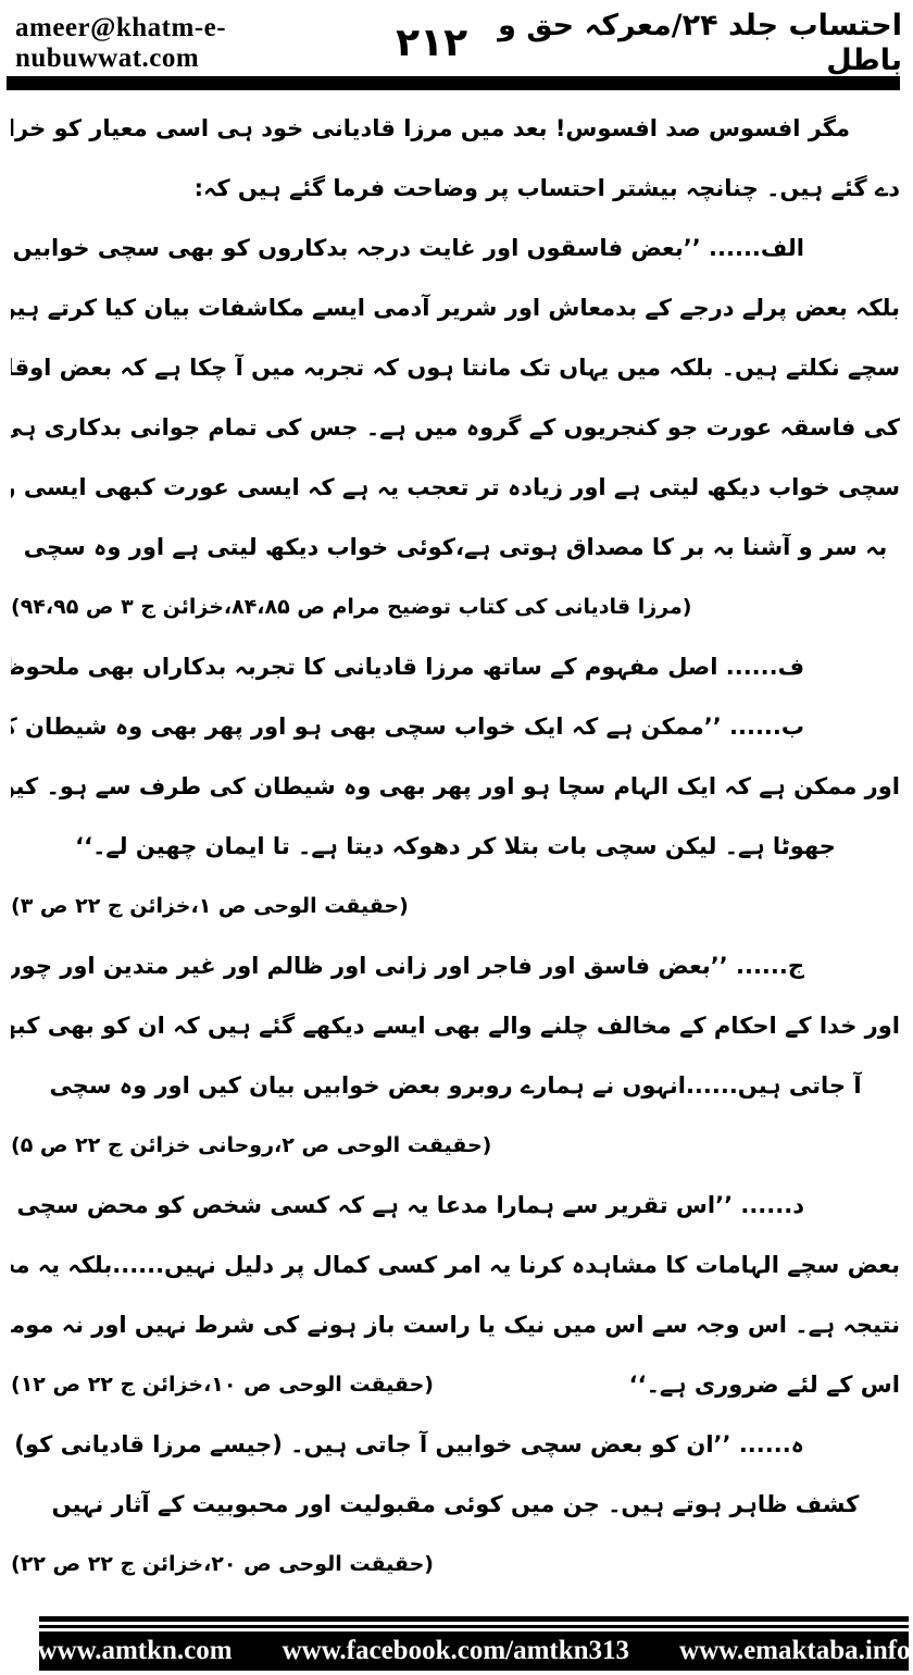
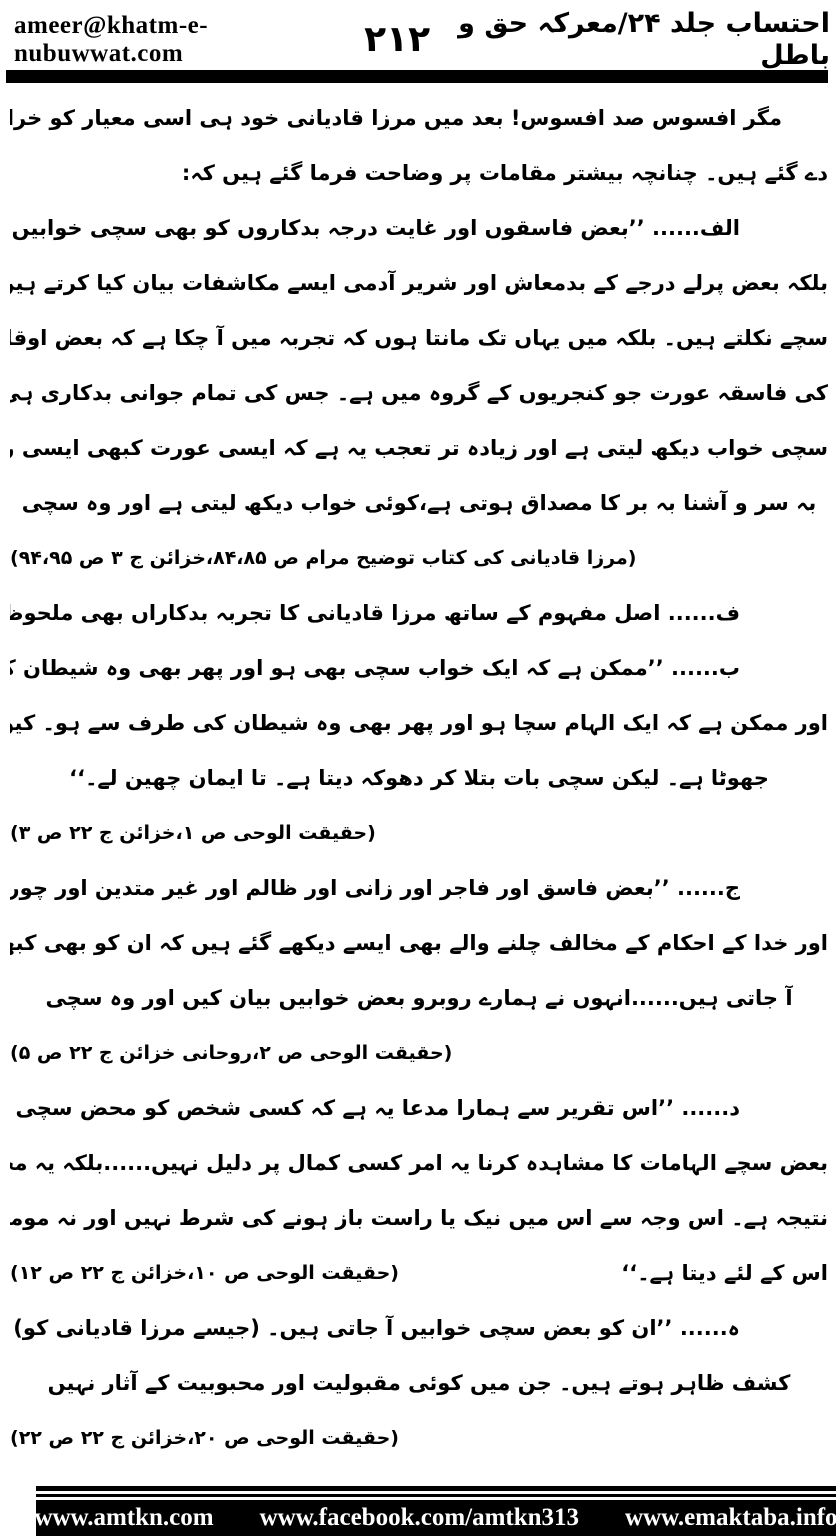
  ameer@khatm-e-nubuwwat.com
  ۲۱۲
  احتساب جلد ۲۴/معرکہ حق و باطل
  مگر افسوس صد افسوس! بعد میں مرزا قادیانی خود ہی اسی معیار کو خرا
- دے گئے ہیں۔ چنانچہ بیشتر احتساب پر وضاحت فرما گئے ہیں کہ:
+ دے گئے ہیں۔ چنانچہ بیشتر مقامات پر وضاحت فرما گئے ہیں کہ:
  الف...... ’’بعض فاسقوں اور غایت درجہ بدکاروں کو بھی سچی خوابیں
  بلکہ بعض پرلے درجے کے بدمعاش اور شریر آدمی ایسے مکاشفات بیان کیا کرتے ہی
  سچے نکلتے ہیں۔ بلکہ میں یہاں تک مانتا ہوں کہ تجربہ میں آ چکا ہے کہ بعض اوقا
  کی فاسقہ عورت جو کنجریوں کے گروہ میں ہے۔ جس کی تمام جوانی بدکاری ہی
  سچی خواب دیکھ لیتی ہے اور زیادہ تر تعجب یہ ہے کہ ایسی عورت کبھی ایسی
  بہ سر و آشنا بہ بر کا مصداق ہوتی ہے،کوئی خواب دیکھ لیتی ہے اور وہ سچی
  (مرزا قادیانی کی کتاب توضیح مرام ص ۸۴،۸۵،خزائن ج ۳ ص ۹۴،۹۵)
  ف...... اصل مفہوم کے ساتھ مرزا قادیانی کا تجربہ بدکاراں بھی ملحوظ
  ب...... ’’ممکن ہے کہ ایک خواب سچی بھی ہو اور پھر بھی وہ شیطان ک
  اور ممکن ہے کہ ایک الہام سچا ہو اور پھر بھی وہ شیطان کی طرف سے ہو۔ کی
  جھوٹا ہے۔ لیکن سچی بات بتلا کر دھوکہ دیتا ہے۔ تا ایمان چھین لے۔‘‘
  (حقیقت الوحی ص ۱،خزائن ج ۲۲ ص ۳)
  ج...... ’’بعض فاسق اور فاجر اور زانی اور ظالم اور غیر متدین اور چور
  اور خدا کے احکام کے مخالف چلنے والے بھی ایسے دیکھے گئے ہیں کہ ان کو بھی کب
  آ جاتی ہیں......انہوں نے ہمارے روبرو بعض خوابیں بیان کیں اور وہ سچی
  (حقیقت الوحی ص ۲،روحانی خزائن ج ۲۲ ص ۵)
  د...... ’’اس تقریر سے ہمارا مدعا یہ ہے کہ کسی شخص کو محض سچی
  بعض سچے الہامات کا مشاہدہ کرنا یہ امر کسی کمال پر دلیل نہیں......بلکہ یہ م
  نتیجہ ہے۔ اس وجہ سے اس میں نیک یا راست باز ہونے کی شرط نہیں اور نہ موم
- اس کے لئے ضروری ہے۔‘‘
+ اس کے لئے دیتا ہے۔‘‘
  (حقیقت الوحی ص ۱۰،خزائن ج ۲۲ ص ۱۲)
  ہ...... ’’ان کو بعض سچی خوابیں آ جاتی ہیں۔ (جیسے مرزا قادیانی کو)
  کشف ظاہر ہوتے ہیں۔ جن میں کوئی مقبولیت اور محبوبیت کے آثار نہیں
  (حقیقت الوحی ص ۲۰،خزائن ج ۲۲ ص ۲۲)
  www.amtkn.com
  www.facebook.com/amtkn313
  www.emaktaba.info
